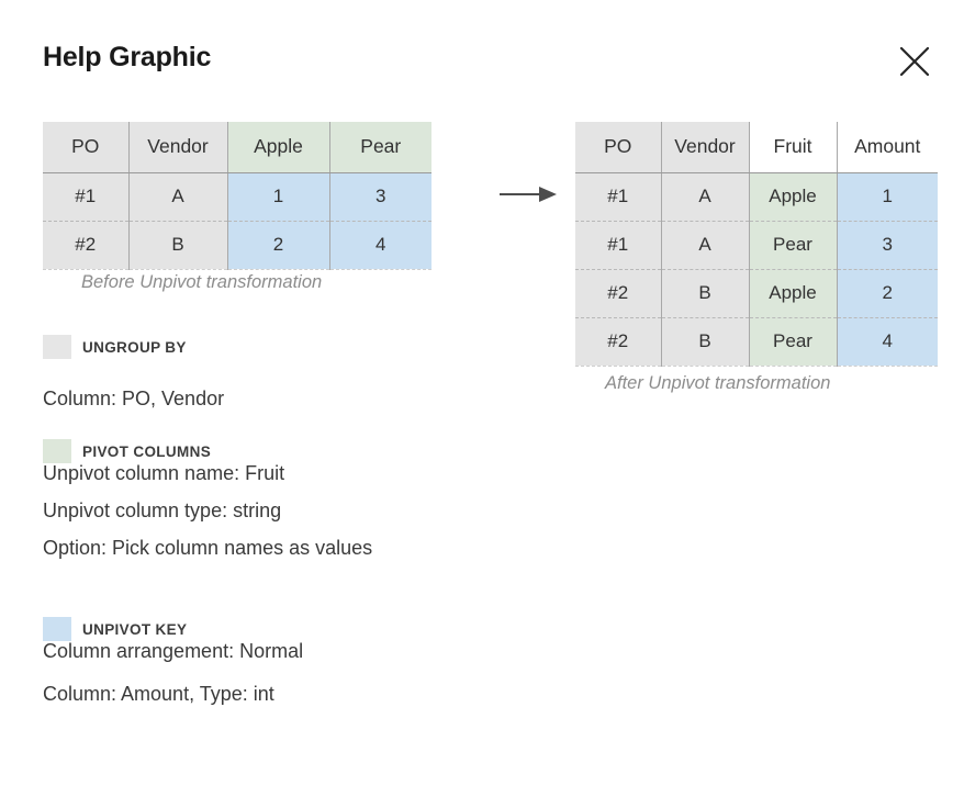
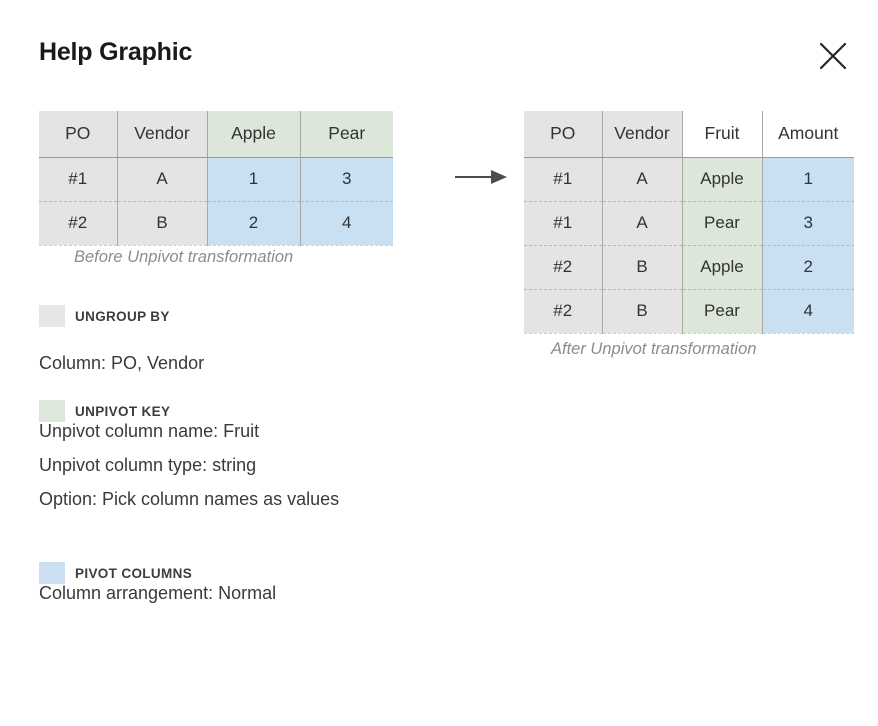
  Help Graphic
  PO	Vendor	Apple	Pear
  #1	A	1	3
  #2	B	2	4
  Before Unpivot transformation
  PO	Vendor	Fruit	Amount
  #1	A	Apple	1
  #1	A	Pear	3
  #2	B	Apple	2
  #2	B	Pear	4
  After Unpivot transformation
  UNGROUP BY
  Column: PO, Vendor
- PIVOT COLUMNS
+ UNPIVOT KEY
  Unpivot column name: Fruit
  Unpivot column type: string
  Option: Pick column names as values
- UNPIVOT KEY
+ PIVOT COLUMNS
  Column arrangement: Normal
- Column: Amount, Type: int
